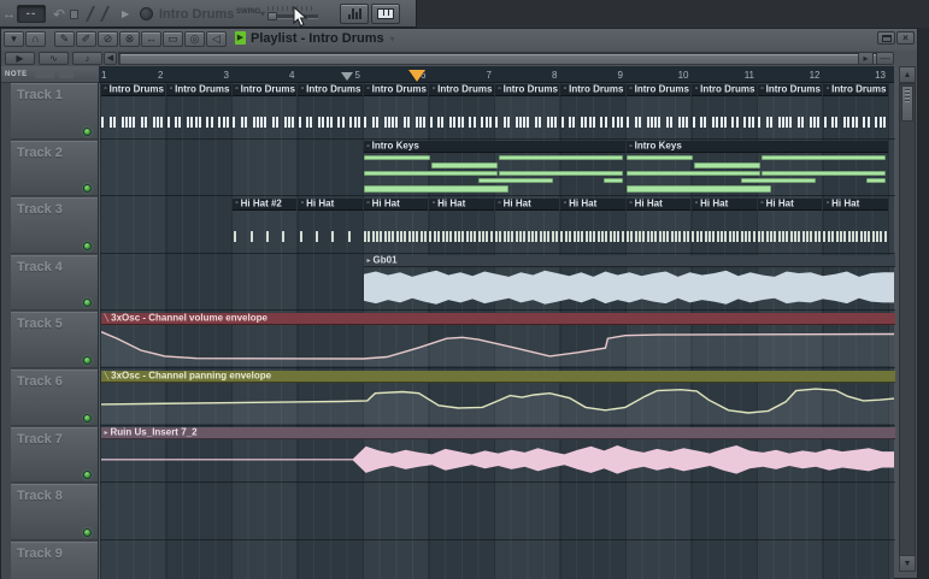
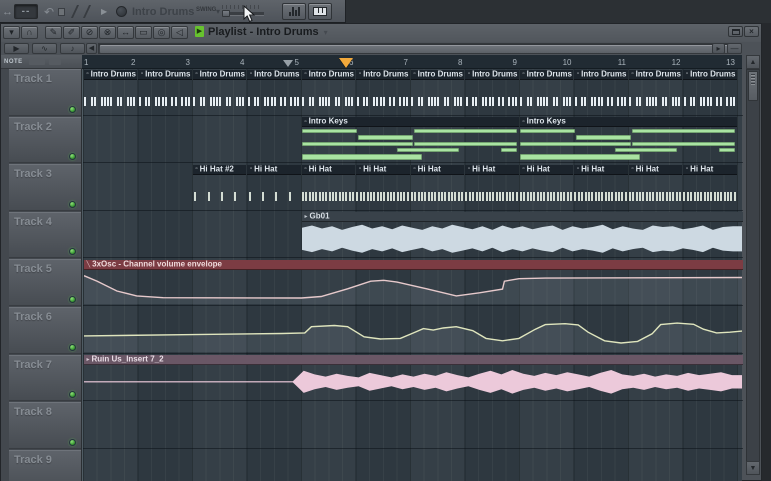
  ↔
  --
  ↶
  ▶
  Intro Drums
  ▾
  ▾
  ∩
  ✎
  ✐
  ⊘
  ⊗
  ↔
  ▭
  ◎
  ◁
  Playlist - Intro Drums
  ×
  ▶
  ∿
  ♪
  ▸
  —
  1
  2
  3
  4
  5
  6
  7
  8
  9
  10
  11
  12
  13
  Track 1
  Track 2
  Track 3
  Track 4
  Track 5
  Track 6
  Track 7
  Track 8
  Track 9
  Intro Drums
  Intro Drums
  Intro Drums
  Intro Drums
  Intro Drums
  Intro Drums
  Intro Drums
  Intro Drums
  Intro Drums
  Intro Drums
  Intro Drums
  Intro Drums
  Intro Keys
  Intro Keys
  Hi Hat #2
  Hi Hat
  Hi Hat
  Hi Hat
  Hi Hat
  Hi Hat
  Hi Hat
  Hi Hat
  Hi Hat
  Hi Hat
  Gb01
  3xOsc - Channel volume envelope
- 3xOsc - Channel panning envelope
  Ruin Us_Insert 7_2
